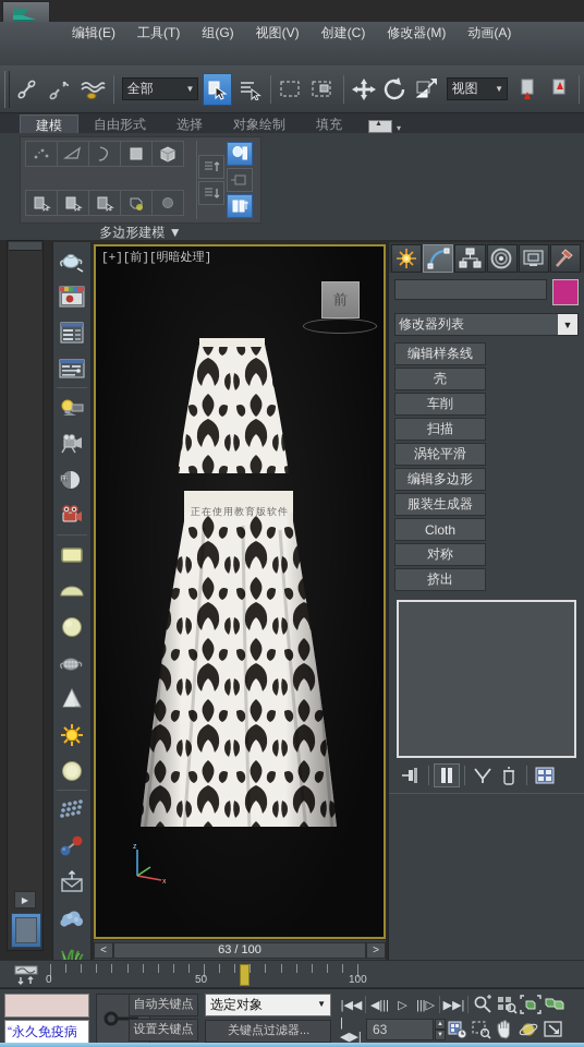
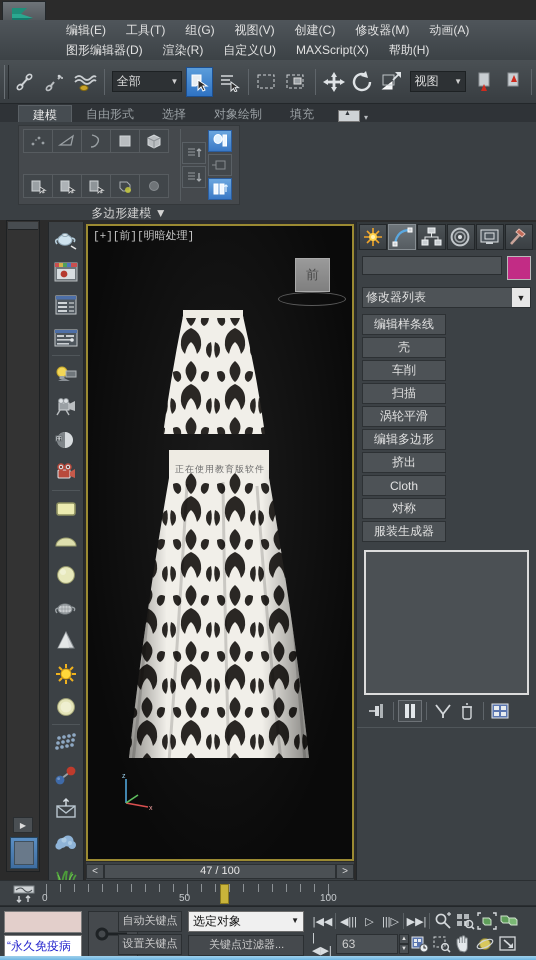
  编辑(E)
  工具(T)
  组(G)
  视图(V)
  创建(C)
  修改器(M)
  动画(A)
+ 图形编辑器(D)
+ 渲染(R)
+ 自定义(U)
+ MAXScript(X)
+ 帮助(H)
  全部
  ▼
  视图
  ▼
  建模
  自由形式
  选择
  对象绘制
  填充
  ▾
  多边形建模 ▼
  ▶
  [+][前][明暗处理]
  前
  正在使用教育版软件
  修改器列表
  ▼
  编辑样条线
  壳
  车削
  扫描
  涡轮平滑
  编辑多边形
- 服装生成器
+ 挤出
  Cloth
  对称
- 挤出
+ 服装生成器
  <
- 63 / 100
+ 47 / 100
  >
  0
  50
  100
  “永久免疫病
  自动关键点
  设置关键点
  选定对象
  ▼
  关键点过滤器...
  |◀◀
  ◀|||
  ▷
  |||▷
  ▶▶|
  |◀▶|
  63
